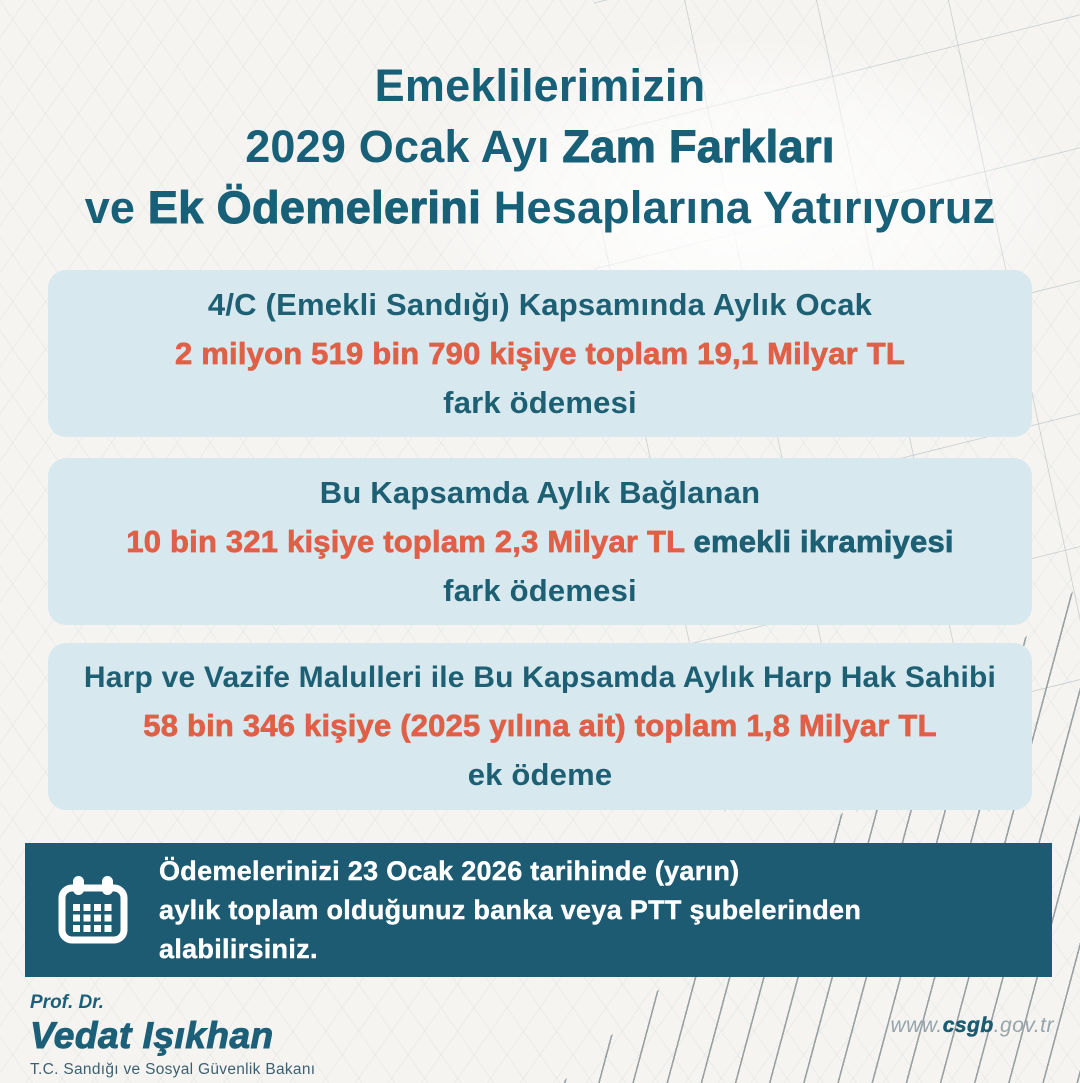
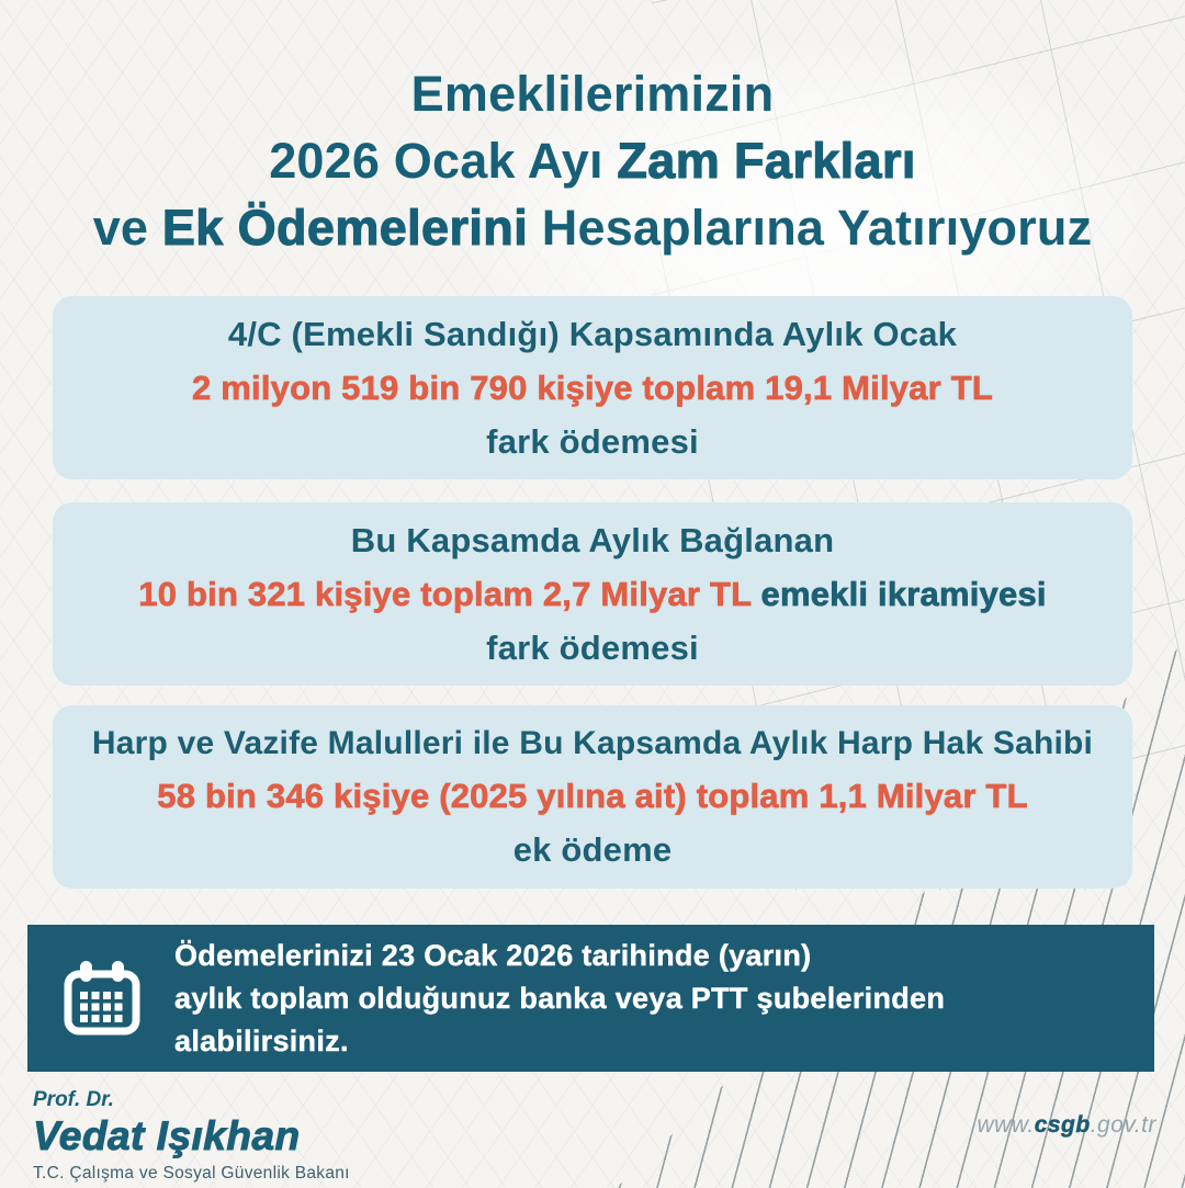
  Emeklilerimizin
- 2029 Ocak Ayı Zam Farkları
+ 2026 Ocak Ayı Zam Farkları
  ve Ek Ödemelerini Hesaplarına Yatırıyoruz
  4/C (Emekli Sandığı) Kapsamında Aylık Ocak
  2 milyon 519 bin 790 kişiye toplam 19,1 Milyar TL
  fark ödemesi
  Bu Kapsamda Aylık Bağlanan
- 10 bin 321 kişiye toplam 2,3 Milyar TL emekli ikramiyesi
+ 10 bin 321 kişiye toplam 2,7 Milyar TL emekli ikramiyesi
  fark ödemesi
  Harp ve Vazife Malulleri ile Bu Kapsamda Aylık Harp Hak Sahibi
- 58 bin 346 kişiye (2025 yılına ait) toplam 1,8 Milyar TL
+ 58 bin 346 kişiye (2025 yılına ait) toplam 1,1 Milyar TL
  ek ödeme
  Ödemelerinizi 23 Ocak 2026 tarihinde (yarın)
  aylık toplam olduğunuz banka veya PTT şubelerinden
  alabilirsiniz.
  Prof. Dr.
  Vedat Işıkhan
- T.C. Sandığı ve Sosyal Güvenlik Bakanı
+ T.C. Çalışma ve Sosyal Güvenlik Bakanı
  www.csgb.gov.tr
